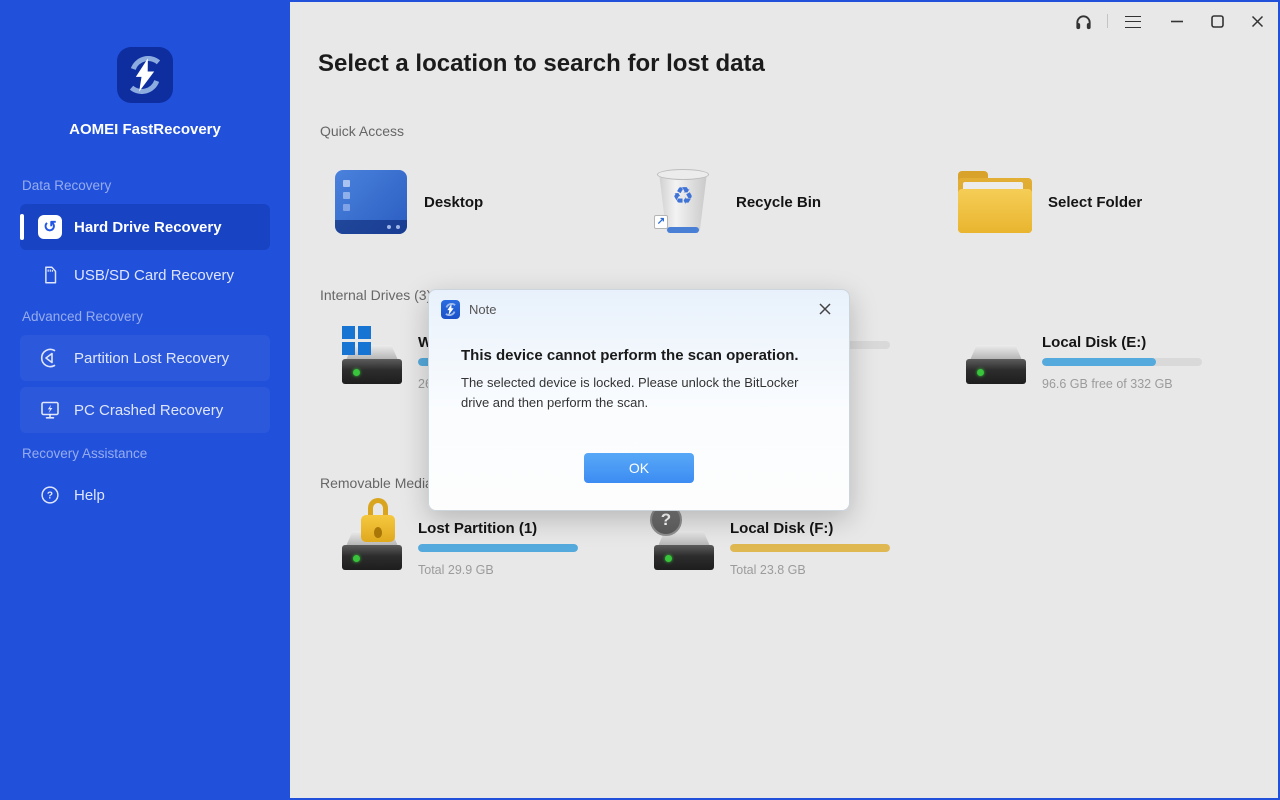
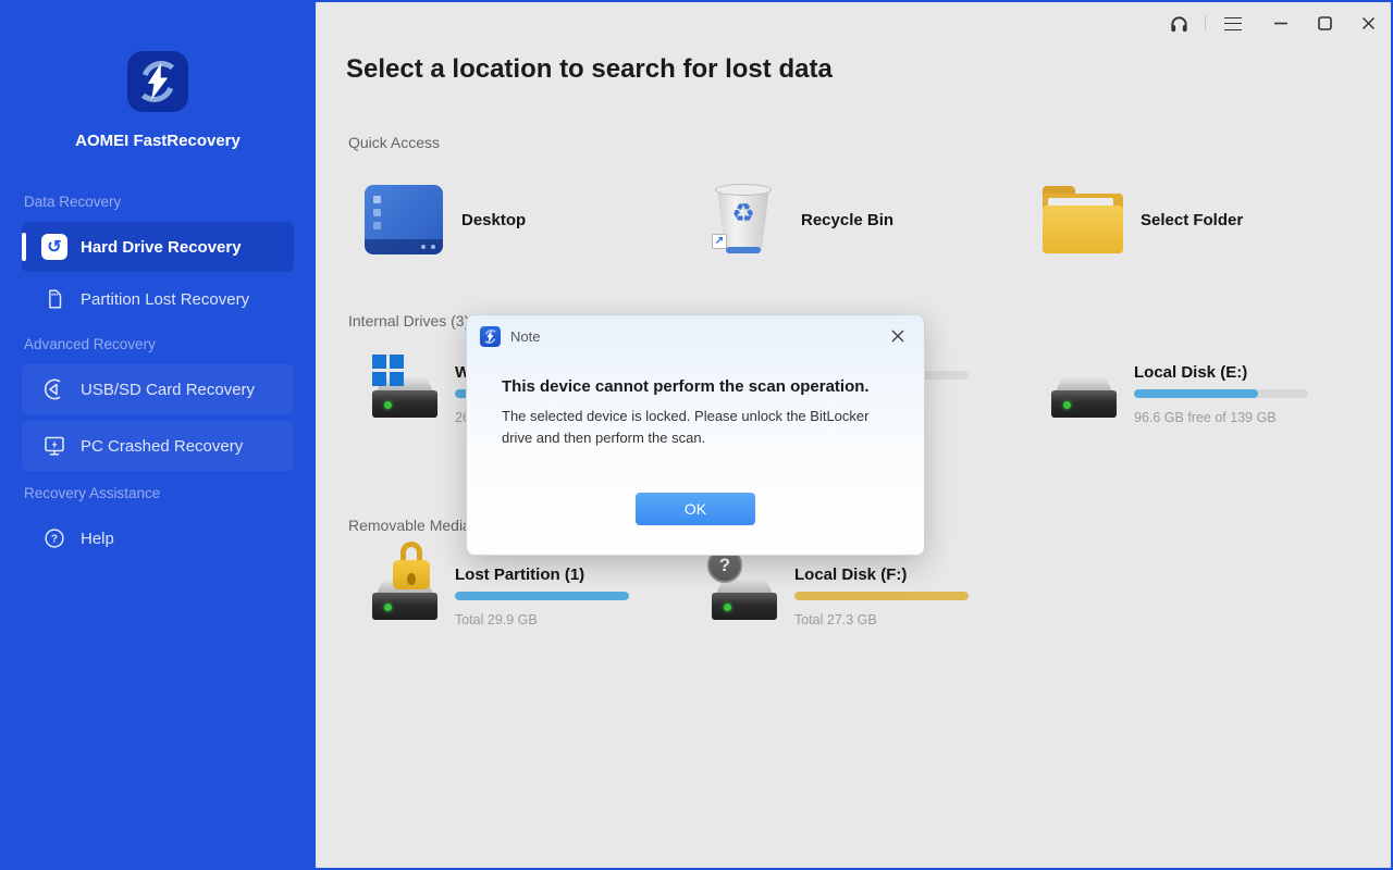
  AOMEI FastRecovery
  Data Recovery
  ↺
  Hard Drive Recovery
- USB/SD Card Recovery
+ Partition Lost Recovery
  Advanced Recovery
- Partition Lost Recovery
+ USB/SD Card Recovery
  PC Crashed Recovery
  Recovery Assistance
  ?
  Help
  Select a location to search for lost data
  Quick Access
  Desktop
  ♻
  ↗
  Recycle Bin
  Select Folder
  Internal Drives (3
  W
  Local Disk (E:)
- 96.6 GB free of 332 GB
+ 96.6 GB free of 139 GB
  Removable Medi
  Lost Partition (1)
  Total 29.9 GB
  ?
  Local Disk (F:)
- Total 23.8 GB
+ Total 27.3 GB
  Note
  This device cannot perform the scan operation.
  The selected device is locked. Please unlock the BitLocker drive and then perform the scan.
  OK
